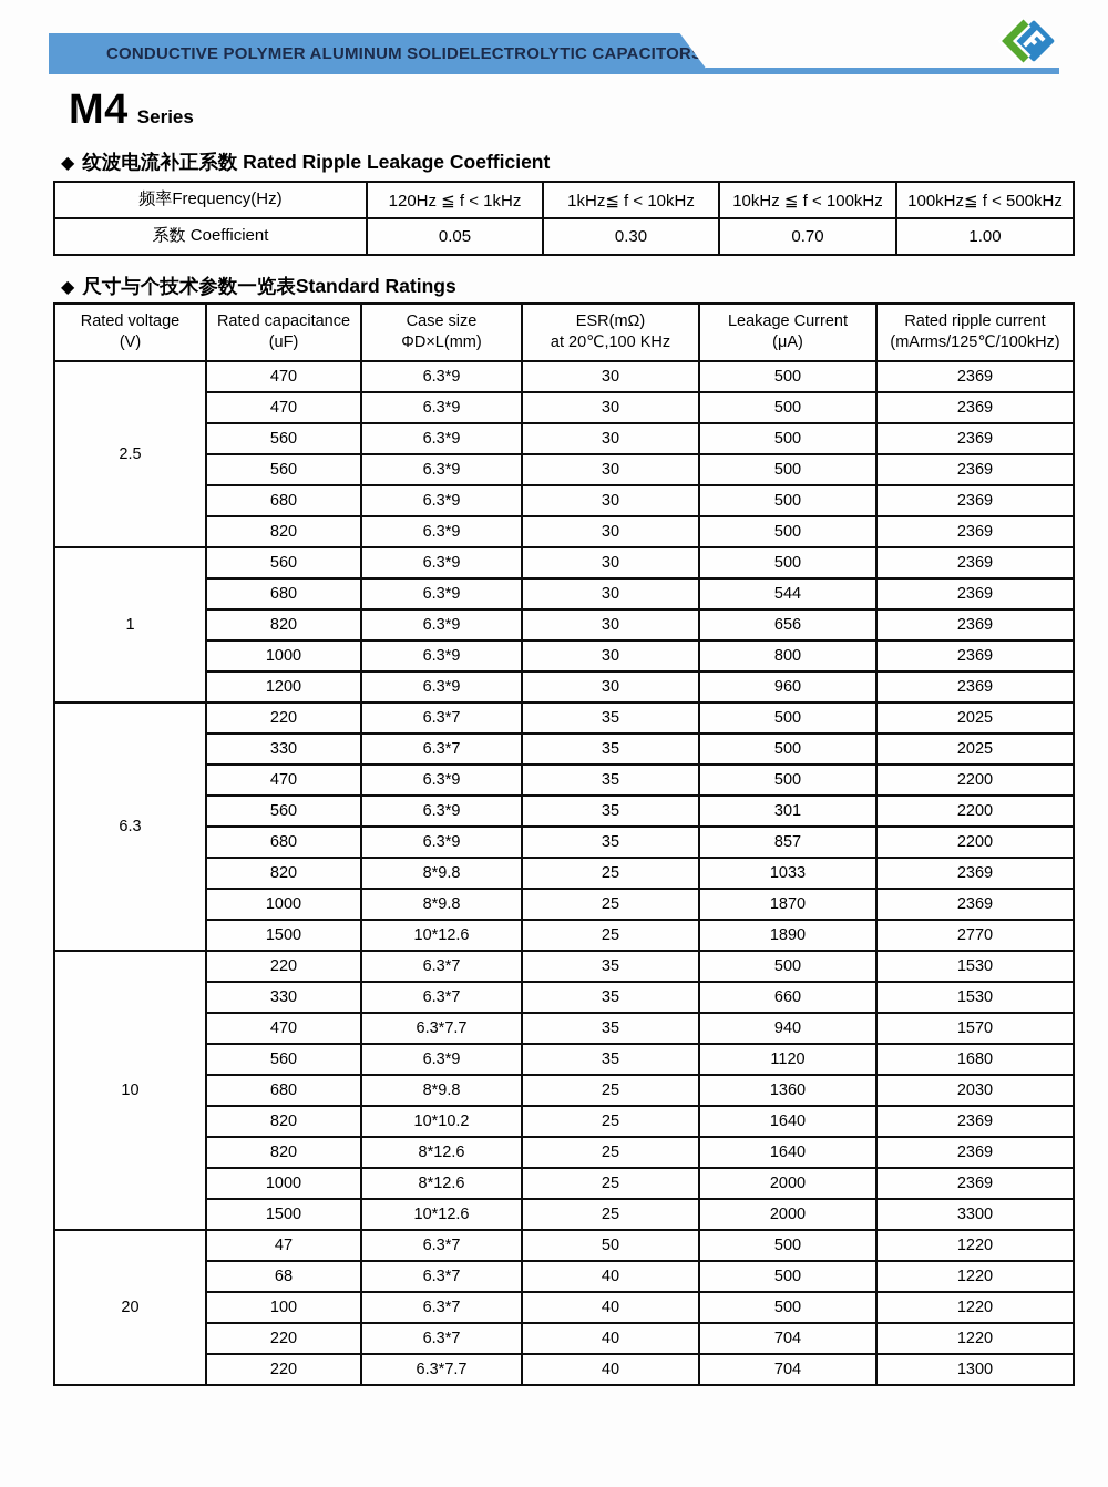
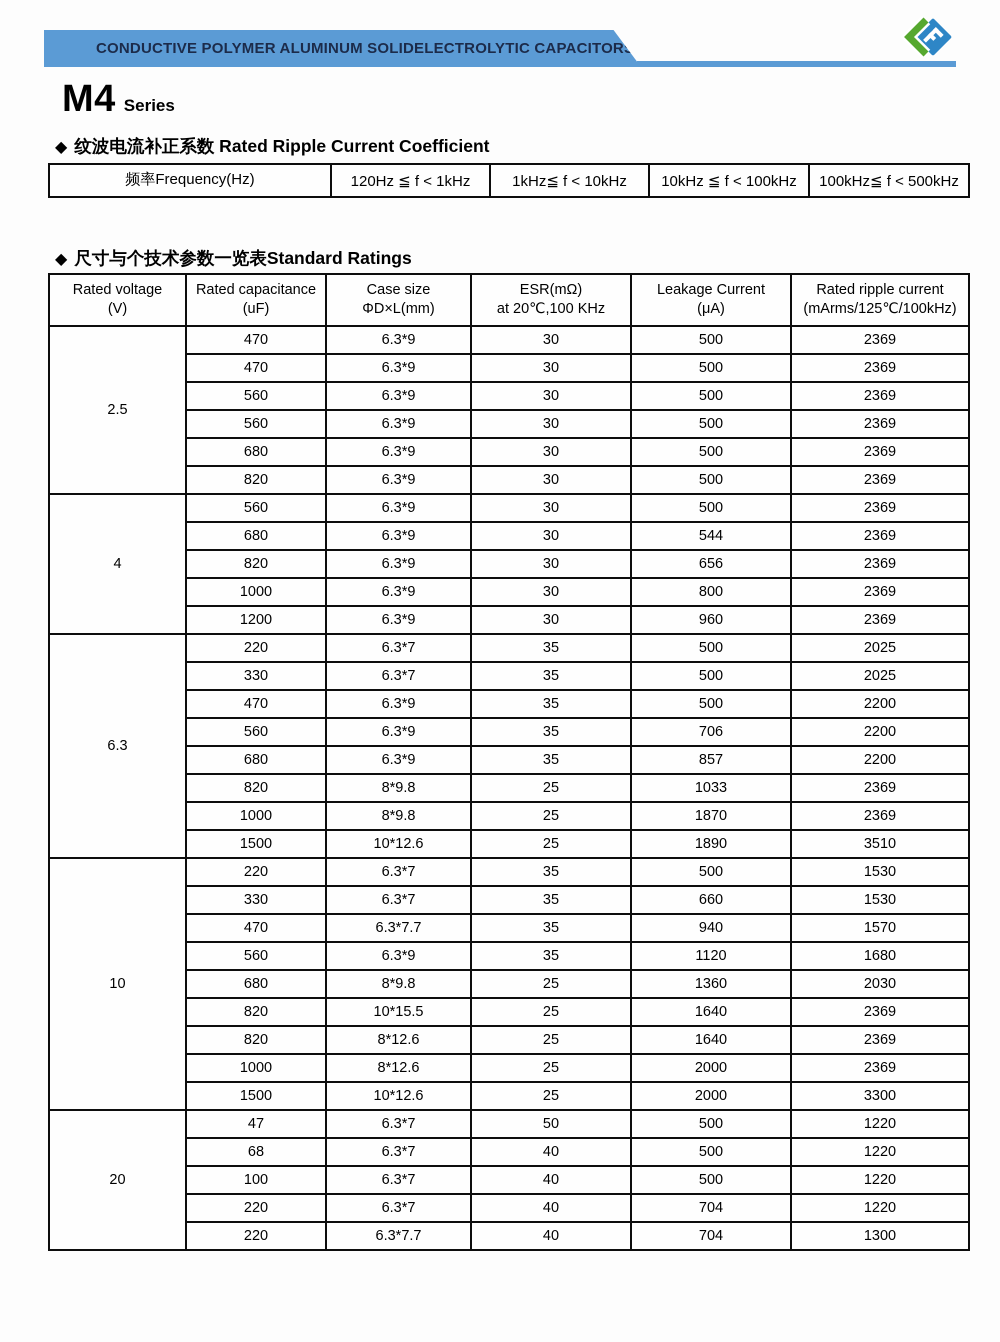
  CONDUCTIVE POLYMER ALUMINUM SOLIDELECTROLYTIC CAPACITOR
  M4 Series
- ◆ 纹波电流补正系数 Rated Ripple Leakage Coefficient
+ ◆ 纹波电流补正系数 Rated Ripple Current Coefficient
  频率Frequency(Hz)	120Hz ≦ f < 1kHz	1kHz≦ f < 10kHz	10kHz ≦ f < 100kHz	100kHz≦ f < 500kHz
- 系数 Coefficient	0.05	0.30	0.70	1.00
  ◆ 尺寸与个技术参数一览表Standard Ratings
  Rated voltage(V)	Rated capacitance(uF)	Case sizeΦD×L(mm)	ESR(mΩ)at 20℃,100 KHz	Leakage Current(μA)	Rated ripple current(mArms/125℃/100kHz)
  2.5	470	6.3*9	30	500	2369
  470	6.3*9	30	500	2369
  560	6.3*9	30	500	2369
  560	6.3*9	30	500	2369
  680	6.3*9	30	500	2369
  820	6.3*9	30	500	2369
- 1	560	6.3*9	30	500	2369
+ 4	560	6.3*9	30	500	2369
  680	6.3*9	30	544	2369
  820	6.3*9	30	656	2369
  1000	6.3*9	30	800	2369
  1200	6.3*9	30	960	2369
  6.3	220	6.3*7	35	500	2025
  330	6.3*7	35	500	2025
  470	6.3*9	35	500	2200
- 560	6.3*9	35	301	2200
+ 560	6.3*9	35	706	2200
  680	6.3*9	35	857	2200
  820	8*9.8	25	1033	2369
  1000	8*9.8	25	1870	2369
- 1500	10*12.6	25	1890	2770
+ 1500	10*12.6	25	1890	3510
  10	220	6.3*7	35	500	1530
  330	6.3*7	35	660	1530
  470	6.3*7.7	35	940	1570
  560	6.3*9	35	1120	1680
  680	8*9.8	25	1360	2030
- 820	10*10.2	25	1640	2369
+ 820	10*15.5	25	1640	2369
  820	8*12.6	25	1640	2369
  1000	8*12.6	25	2000	2369
  1500	10*12.6	25	2000	3300
  20	47	6.3*7	50	500	1220
  68	6.3*7	40	500	1220
  100	6.3*7	40	500	1220
  220	6.3*7	40	704	1220
  220	6.3*7.7	40	704	1300
